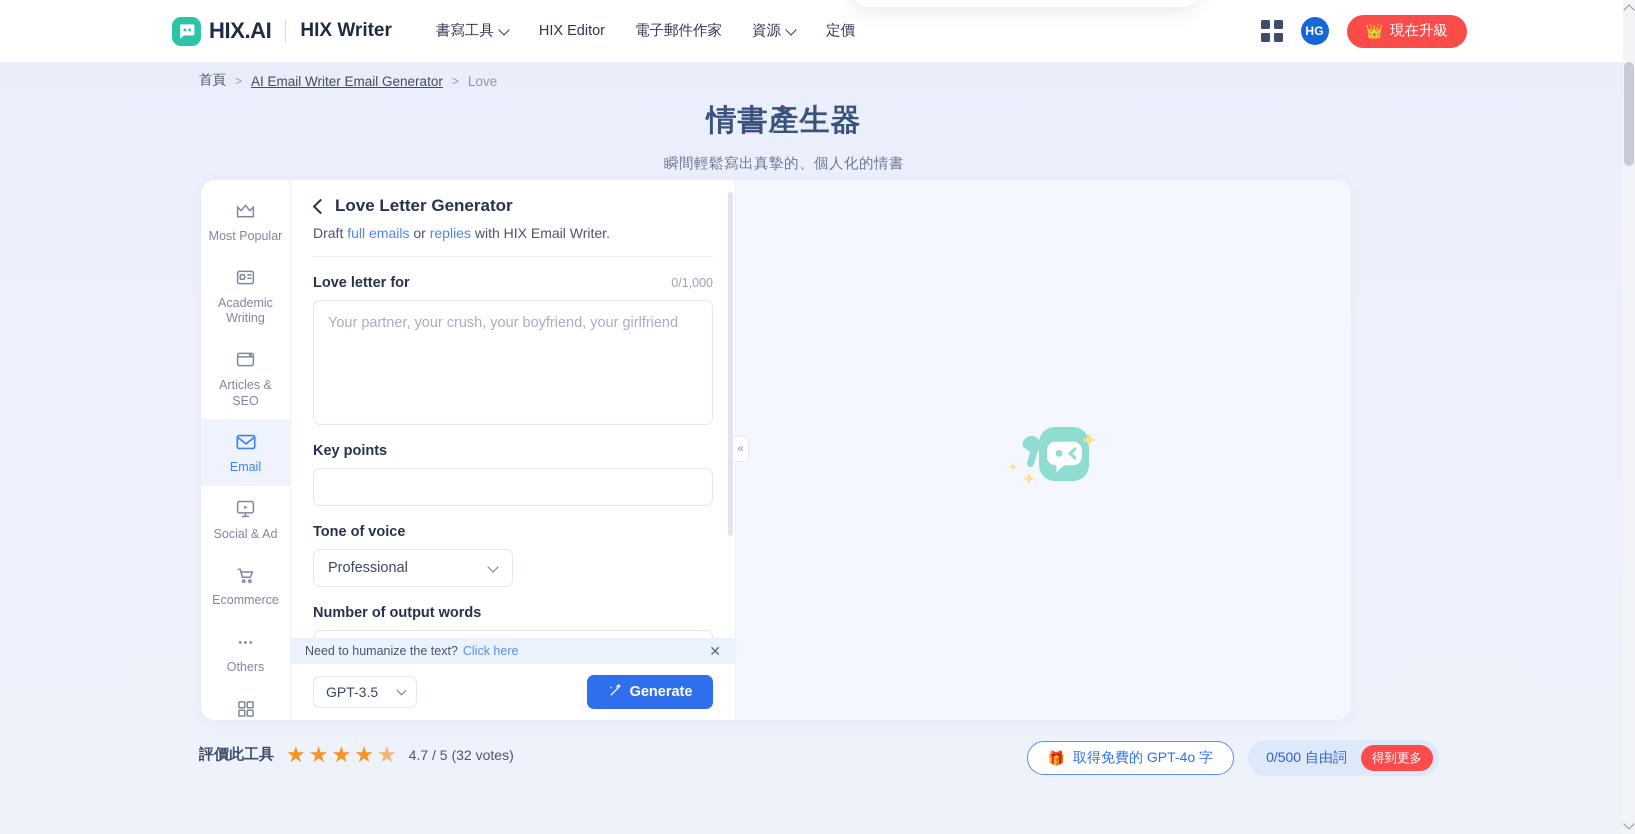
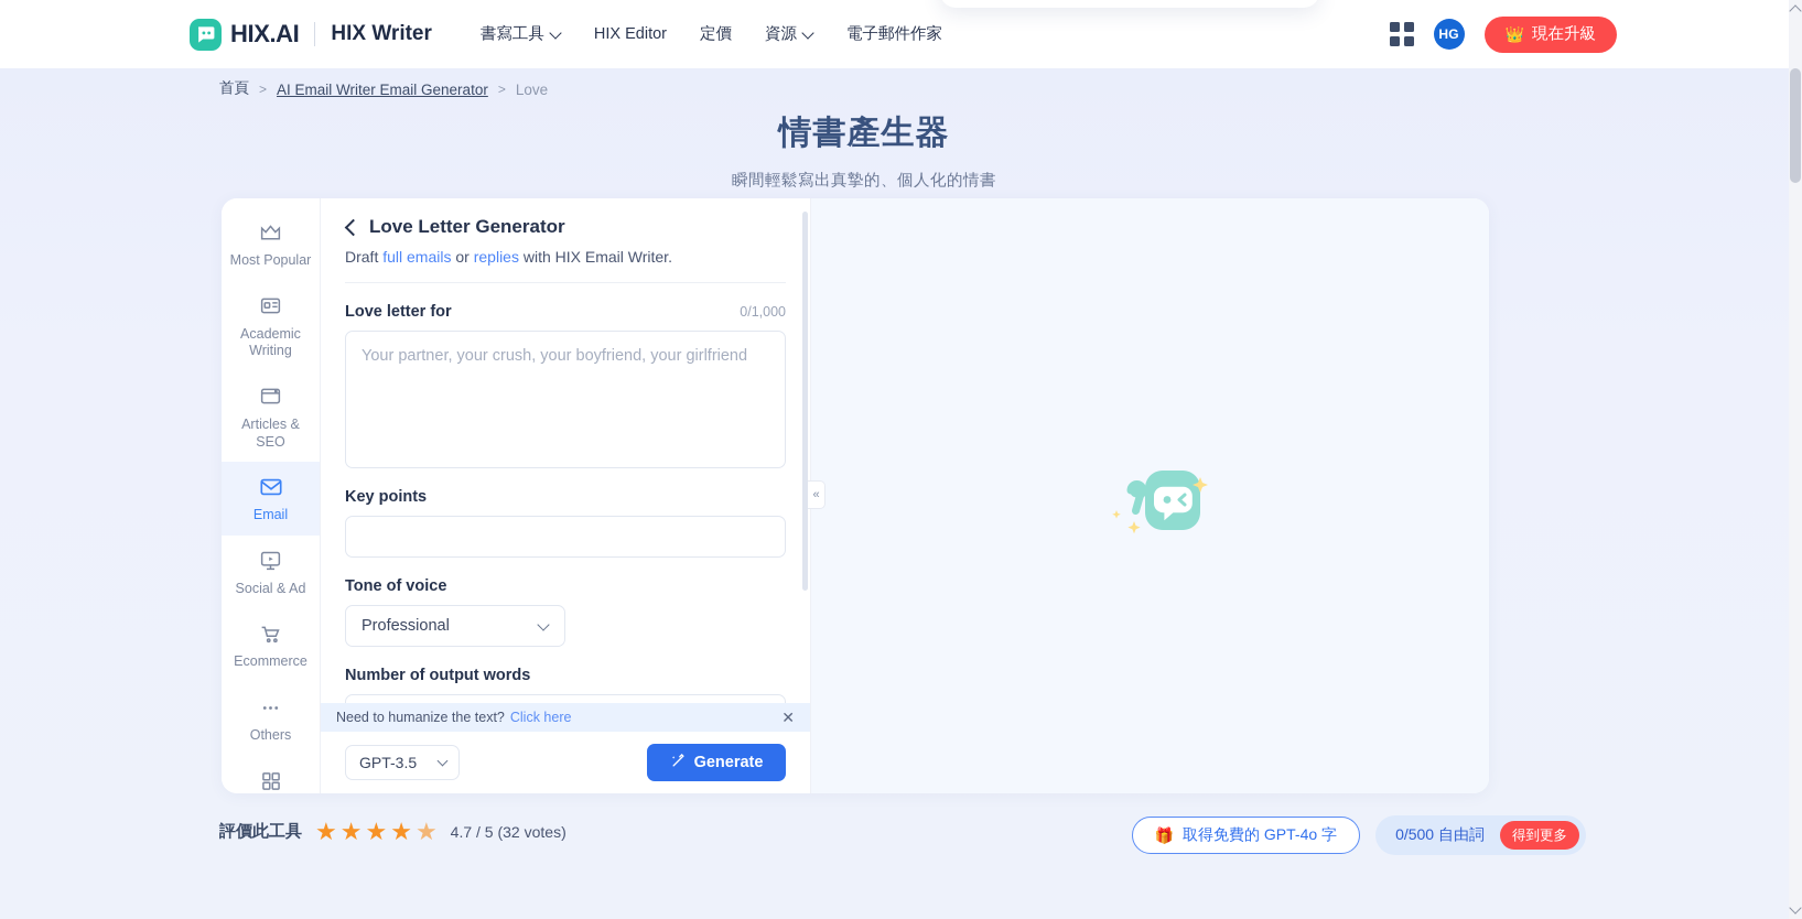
  HIX.AI
  HIX Writer
  書寫工具
  HIX Editor
- 電子郵件作家
+ 定價
  資源
- 定價
+ 電子郵件作家
  HG
  👑
  現在升級
  首頁
  >
  AI Email Writer Email Generator
  >
  Love
  情書產生器
  瞬間輕鬆寫出真摯的、個人化的情書
  Most Popular
  Academic Writing
  Articles & SEO
  Email
  Social & Ad
  Ecommerce
  Others
  Love Letter Generator
  Draft full emails or replies with HIX Email Writer.
  Love letter for
  0/1,000
  Your partner, your crush, your boyfriend, your girlfriend
  Key points
  Tone of voice
  Professional
  Number of output words
  Need to humanize the text?
  Click here
  ✕
  GPT-3.5
  Generate
  «
  評價此工具
  ★
  ★
  ★
  ★
  ★
  4.7 / 5 (32 votes)
  🎁
  取得免費的 GPT-4o 字
  0/500 自由詞
  得到更多
